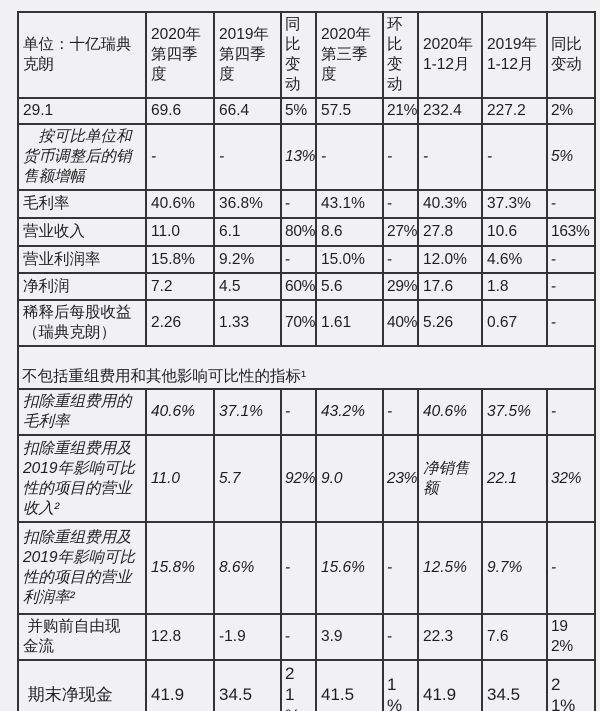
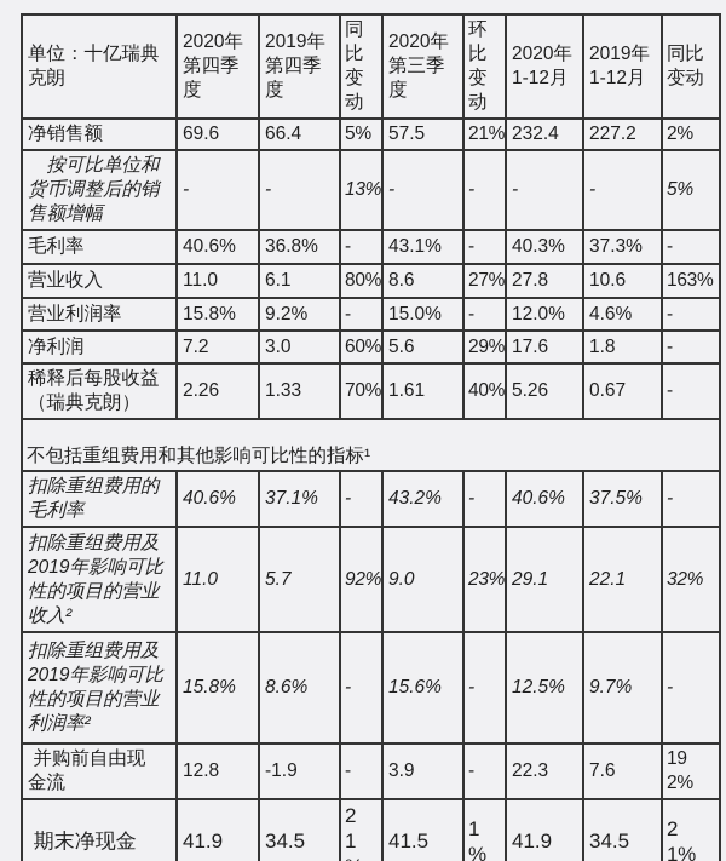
  单位：十亿瑞典 克朗	2020年 第四季 度	2019年 第四季 度	同比 变动	2020年 第三季 度	环比 变动	2020年 1-12月	2019年 1-12月	同比 变动
- 29.1	69.6	66.4	5%	57.5	21%	232.4	227.2	2%
+ 净销售额	69.6	66.4	5%	57.5	21%	232.4	227.2	2%
  按可比单位和 货币调整后的销 售额增幅	-	-	13%	-	-	-	-	5%
  毛利率	40.6%	36.8%	-	43.1%	-	40.3%	37.3%	-
  营业收入	11.0	6.1	80%	8.6	27%	27.8	10.6	163%
  营业利润率	15.8%	9.2%	-	15.0%	-	12.0%	4.6%	-
- 净利润	7.2	4.5	60%	5.6	29%	17.6	1.8	-
+ 净利润	7.2	3.0	60%	5.6	29%	17.6	1.8	-
  稀释后每股收益 （瑞典克朗）	2.26	1.33	70%	1.61	40%	5.26	0.67	-
  不包括重组费用和其他影响可比性的指标¹
  扣除重组费用的 毛利率	40.6%	37.1%	-	43.2%	-	40.6%	37.5%	-
- 扣除重组费用及 2019年影响可比 性的项目的营业 收入²	11.0	5.7	92%	9.0	23%	净销售额	22.1	32%
+ 扣除重组费用及 2019年影响可比 性的项目的营业 收入²	11.0	5.7	92%	9.0	23%	29.1	22.1	32%
  扣除重组费用及 2019年影响可比 性的项目的营业 利润率²	15.8%	8.6%	-	15.6%	-	12.5%	9.7%	-
  并购前自由现 金流	12.8	-1.9	-	3.9	-	22.3	7.6	19 2%
  期末净现金	41.9	34.5	2 1	41.5	1 %	41.9	34.5	2 1%
